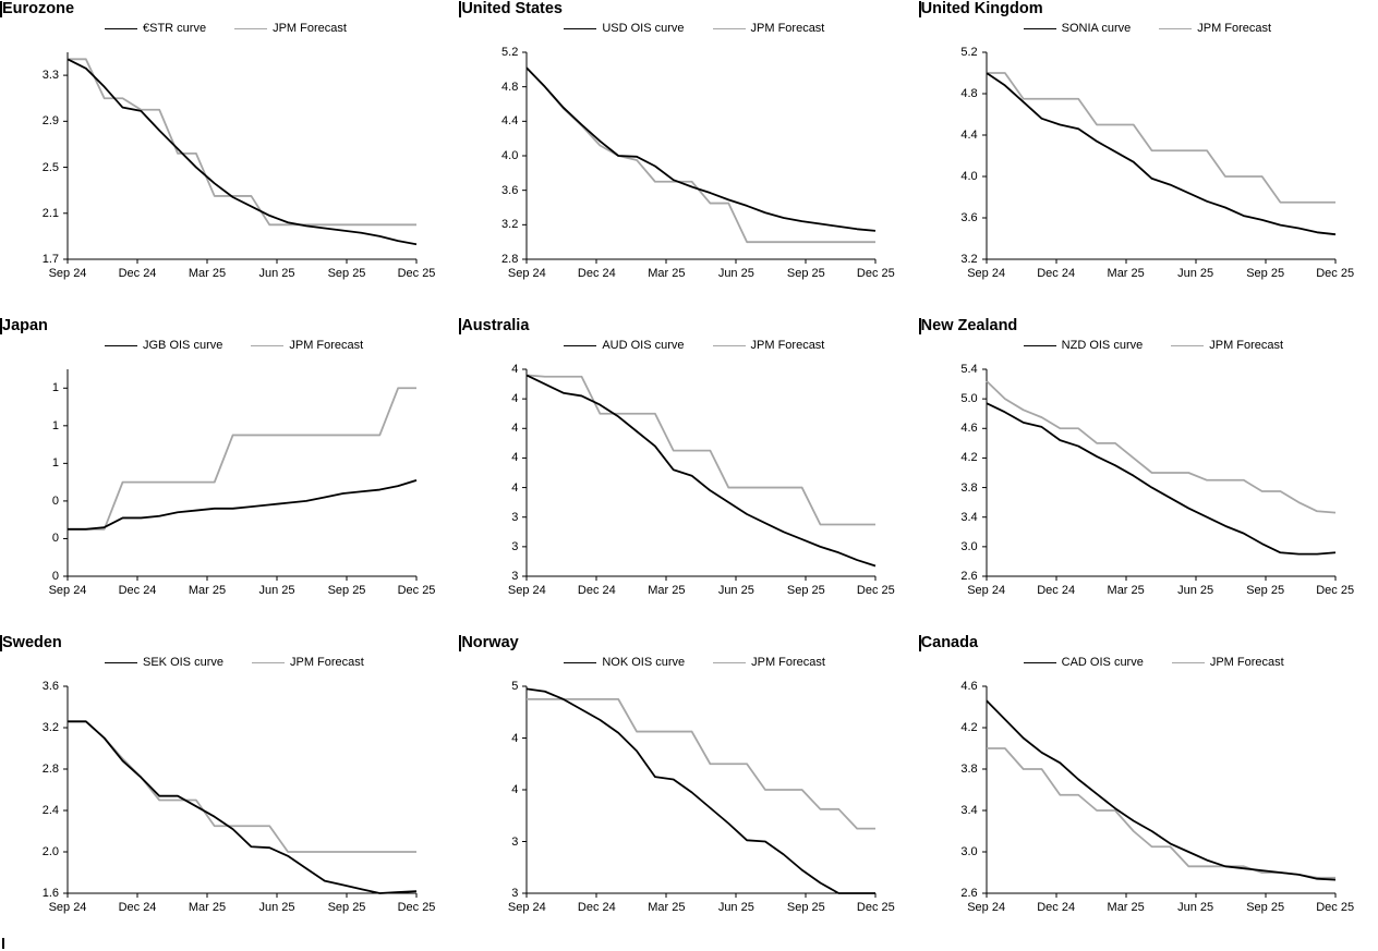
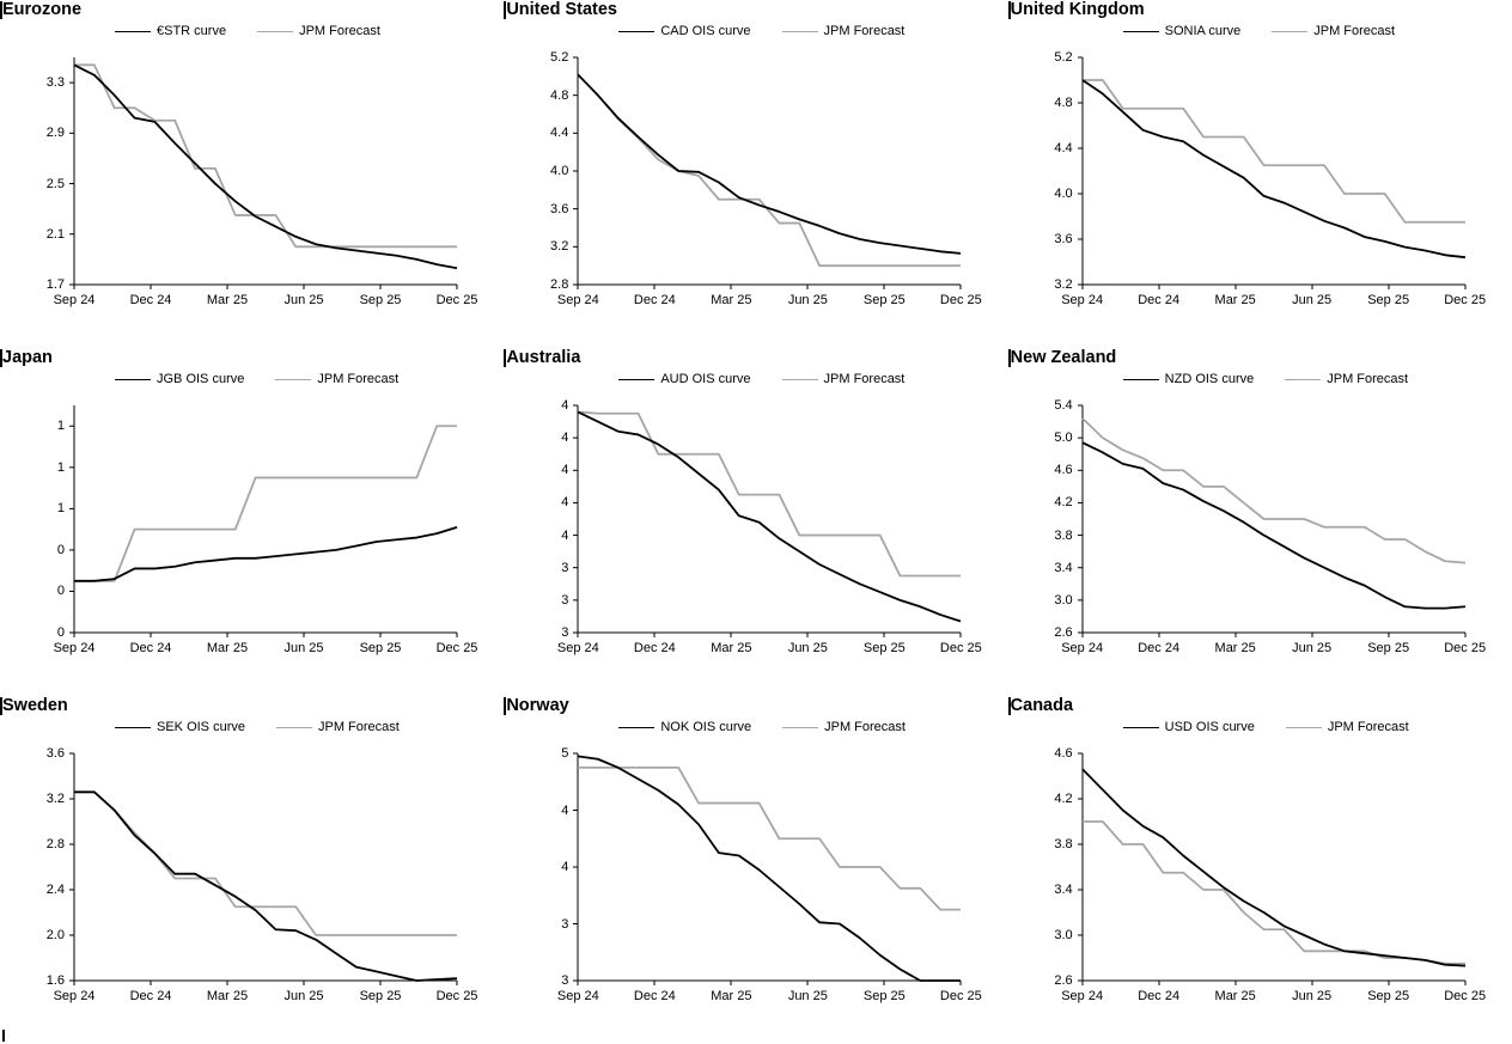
  Eurozone
  €STR curve
  JPM Forecast
  1.7
  2.1
  2.5
  2.9
  3.3
  Sep 24
  Dec 24
  Mar 25
  Jun 25
  Sep 25
  Dec 25
  United States
- USD OIS curve
+ CAD OIS curve
  JPM Forecast
  2.8
  3.2
  3.6
  4.0
  4.4
  4.8
  5.2
  Sep 24
  Dec 24
  Mar 25
  Jun 25
  Sep 25
  Dec 25
  United Kingdom
  SONIA curve
  JPM Forecast
  3.2
  3.6
  4.0
  4.4
  4.8
  5.2
  Sep 24
  Dec 24
  Mar 25
  Jun 25
  Sep 25
  Dec 25
  Japan
  JGB OIS curve
  JPM Forecast
  0
  0
  0
  1
  1
  1
  Sep 24
  Dec 24
  Mar 25
  Jun 25
  Sep 25
  Dec 25
  Australia
  AUD OIS curve
  JPM Forecast
  3
  3
  3
  4
  4
  4
  4
  4
  Sep 24
  Dec 24
  Mar 25
  Jun 25
  Sep 25
  Dec 25
  New Zealand
  NZD OIS curve
  JPM Forecast
  2.6
  3.0
  3.4
  3.8
  4.2
  4.6
  5.0
  5.4
  Sep 24
  Dec 24
  Mar 25
  Jun 25
  Sep 25
  Dec 25
  Sweden
  SEK OIS curve
  JPM Forecast
  1.6
  2.0
  2.4
  2.8
  3.2
  3.6
  Sep 24
  Dec 24
  Mar 25
  Jun 25
  Sep 25
  Dec 25
  Norway
  NOK OIS curve
  JPM Forecast
  3
  3
  4
  4
  5
  Sep 24
  Dec 24
  Mar 25
  Jun 25
  Sep 25
  Dec 25
  Canada
- CAD OIS curve
+ USD OIS curve
  JPM Forecast
  2.6
  3.0
  3.4
  3.8
  4.2
  4.6
  Sep 24
  Dec 24
  Mar 25
  Jun 25
  Sep 25
  Dec 25
